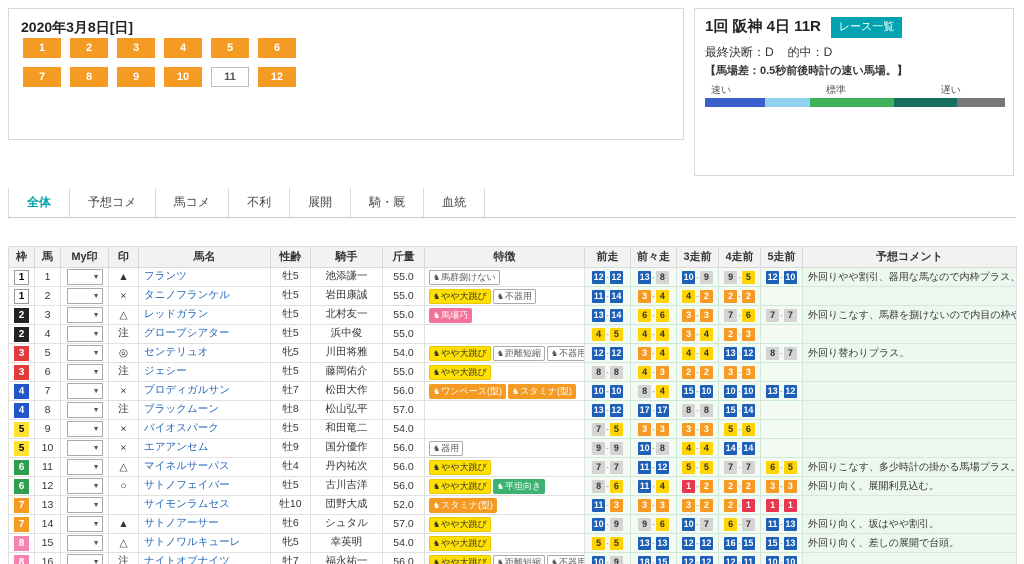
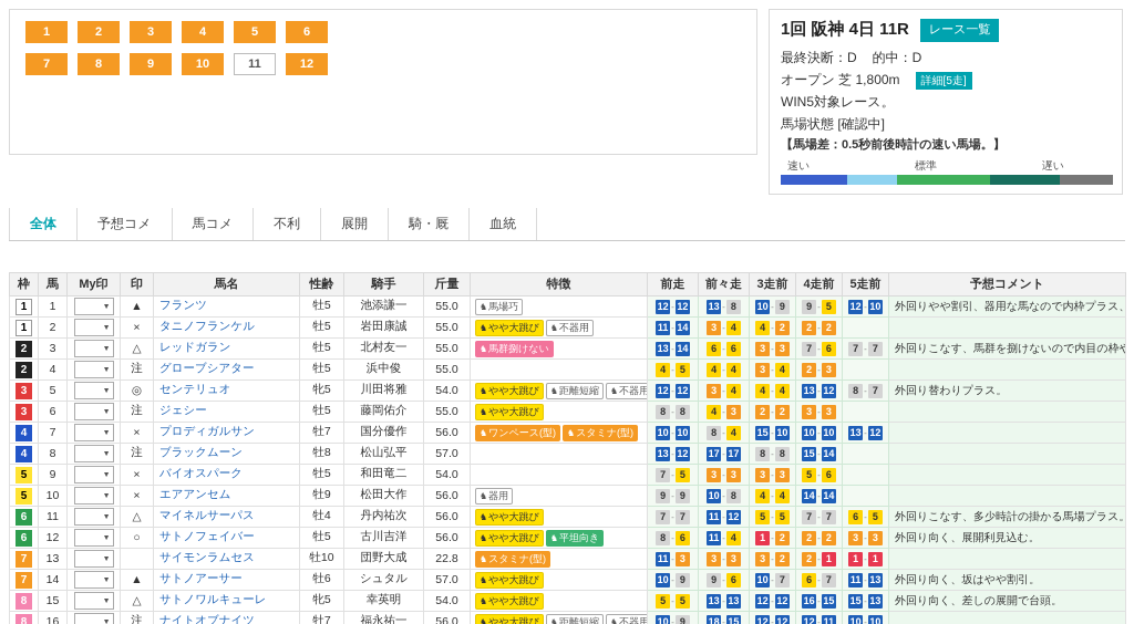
- 2020年3月8日[日]
  1
  2
  3
  4
  5
  6
  7
  8
  9
  10
  11
  12
  1回 阪神 4日 11R
  レース一覧
  最終決断：D
  的中：D
+ オープン 芝 1,800m
+ 詳細[5走]
+ WIN5対象レース。
+ 馬場状態 [確認中]
  【馬場差：0.5秒前後時計の速い馬場。】
  速い
  標準
  遅い
  全体
  予想コメ
  馬コメ
  不利
  展開
  騎・厩
  血統
  枠	馬	My印	印	馬名	性齢	騎手	斤量	特徴	前走	前々走	3走前	4走前	5走前	予想コメント
- 1	1		▲	フランツ	牡5	池添謙一	55.0	♞馬群捌けない	12 - 12	13 - 8	10 - 9	9 - 5	12 - 10	外回りやや割引、器用な馬なので内枠プラス、
+ 1	1		▲	フランツ	牡5	池添謙一	55.0	♞馬場巧	12 - 12	13 - 8	10 - 9	9 - 5	12 - 10	外回りやや割引、器用な馬なので内枠プラス、
  1	2		×	タニノフランケル	牡5	岩田康誠	55.0	♞やや大跳び ♞不器用	11 - 14	3 - 4	4 - 2	2 - 2
- 2	3		△	レッドガラン	牡5	北村友一	55.0	♞馬場巧	13 - 14	6 - 6	3 - 3	7 - 6	7 - 7	外回りこなす、馬群を捌けないので内目の枠や
+ 2	3		△	レッドガラン	牡5	北村友一	55.0	♞馬群捌けない	13 - 14	6 - 6	3 - 3	7 - 6	7 - 7	外回りこなす、馬群を捌けないので内目の枠や
  2	4		注	グローブシアター	牡5	浜中俊	55.0		4 - 5	4 - 4	3 - 4	2 - 3
  3	5		◎	センテリュオ	牝5	川田将雅	54.0	♞やや大跳び ♞距離短縮 ♞不器用	12 - 12	3 - 4	4 - 4	13 - 12	8 - 7	外回り替わりプラス。
  3	6		注	ジェシー	牡5	藤岡佑介	55.0	♞やや大跳び	8 - 8	4 - 3	2 - 2	3 - 3
- 4	7		×	プロディガルサン	牡7	松田大作	56.0	♞ワンペース(型) ♞スタミナ(型)	10 - 10	8 - 4	15 - 10	10 - 10	13 - 12
+ 4	7		×	プロディガルサン	牡7	国分優作	56.0	♞ワンペース(型) ♞スタミナ(型)	10 - 10	8 - 4	15 - 10	10 - 10	13 - 12
  4	8		注	ブラックムーン	牡8	松山弘平	57.0		13 - 12	17 - 17	8 - 8	15 - 14
  5	9		×	バイオスパーク	牡5	和田竜二	54.0		7 - 5	3 - 3	3 - 3	5 - 6
- 5	10		×	エアアンセム	牡9	国分優作	56.0	♞器用	9 - 9	10 - 8	4 - 4	14 - 14
+ 5	10		×	エアアンセム	牡9	松田大作	56.0	♞器用	9 - 9	10 - 8	4 - 4	14 - 14
  6	11		△	マイネルサーパス	牡4	丹内祐次	56.0	♞やや大跳び	7 - 7	11 - 12	5 - 5	7 - 7	6 - 5	外回りこなす、多少時計の掛かる馬場プラス。
  6	12		○	サトノフェイバー	牡5	古川吉洋	56.0	♞やや大跳び ♞平坦向き	8 - 6	11 - 4	1 - 2	2 - 2	3 - 3	外回り向く、展開利見込む。
- 7	13			サイモンラムセス	牡10	団野大成	52.0	♞スタミナ(型)	11 - 3	3 - 3	3 - 2	2 - 1	1 - 1
+ 7	13			サイモンラムセス	牡10	団野大成	22.8	♞スタミナ(型)	11 - 3	3 - 3	3 - 2	2 - 1	1 - 1
  7	14		▲	サトノアーサー	牡6	シュタル	57.0	♞やや大跳び	10 - 9	9 - 6	10 - 7	6 - 7	11 - 13	外回り向く、坂はやや割引。
  8	15		△	サトノワルキューレ	牝5	幸英明	54.0	♞やや大跳び	5 - 5	13 - 13	12 - 12	16 - 15	15 - 13	外回り向く、差しの展開で台頭。
  8	16		注	ナイトオブナイツ	牡7	福永祐一	56.0	♞やや大跳び ♞距離短縮 ♞不器用	10 - 9	18 - 15	12 - 12	12 - 11	10 - 10
